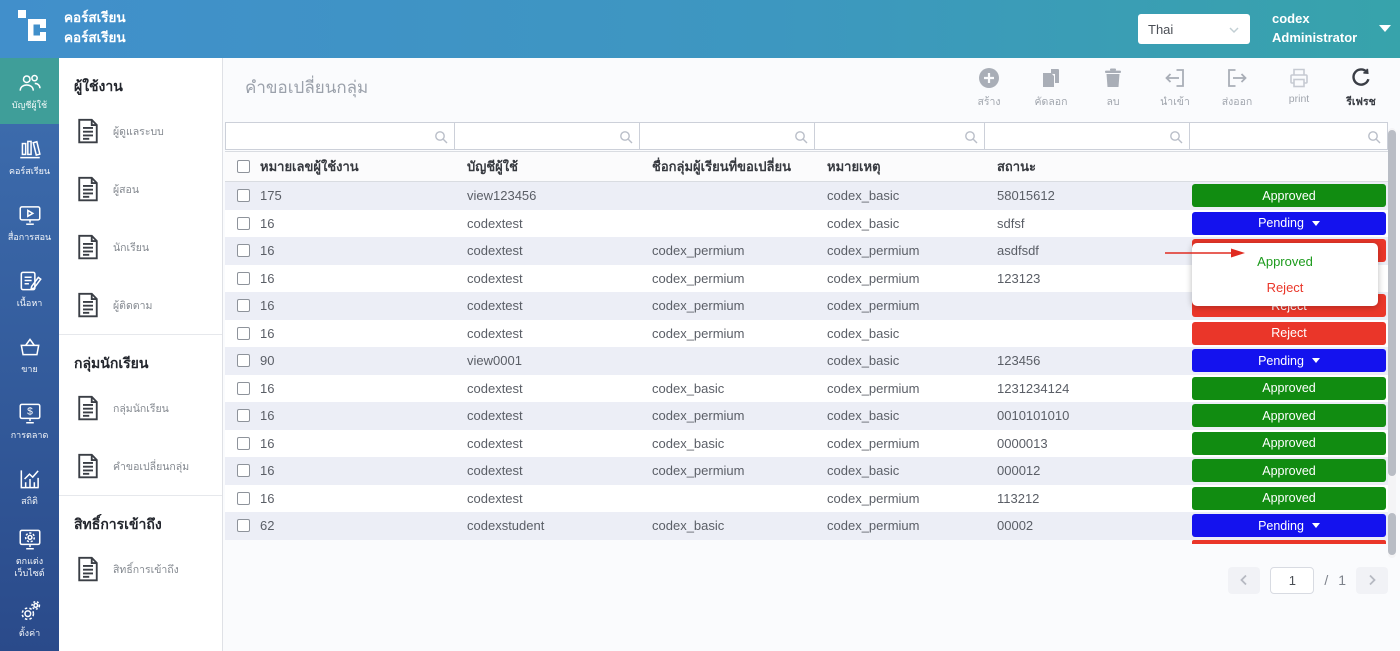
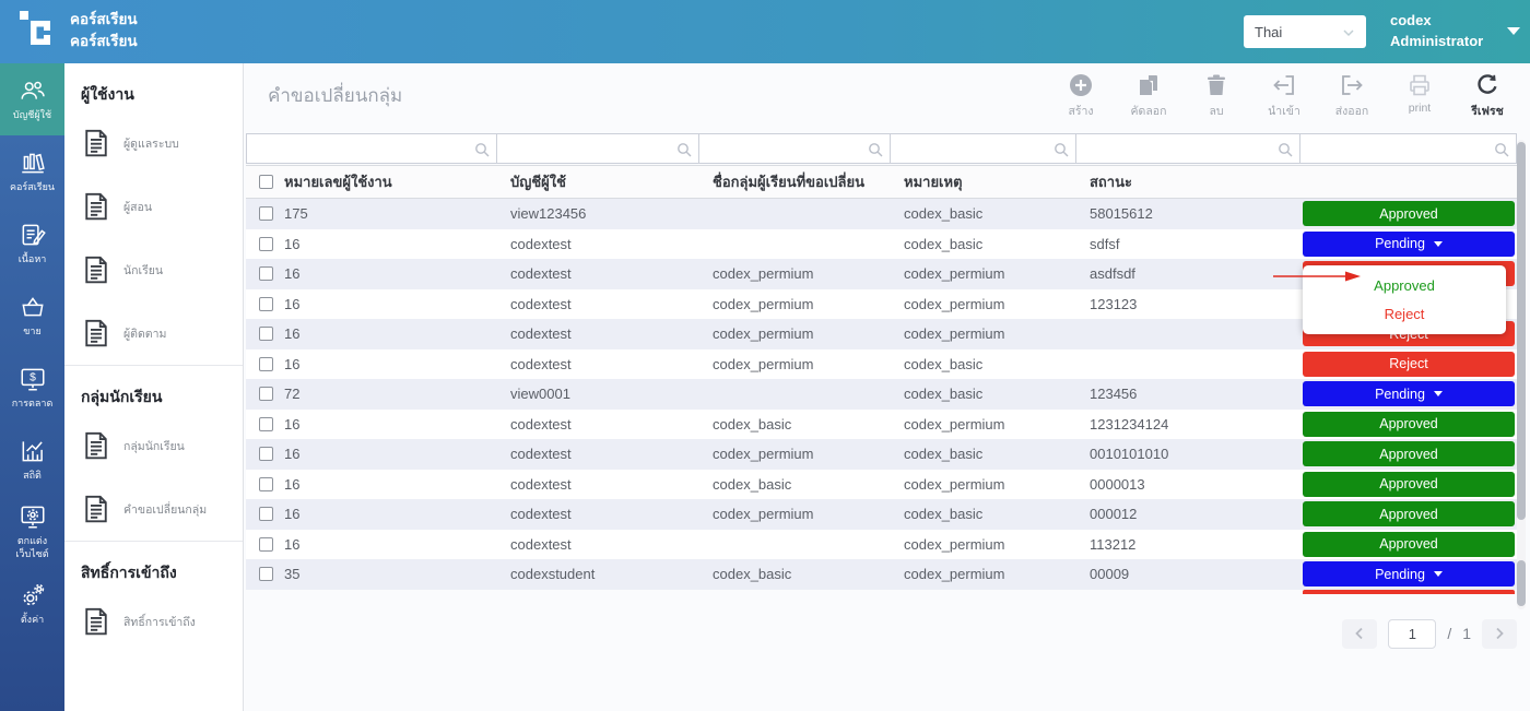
  คอร์สเรียน
  คอร์สเรียน
  Thai
  codex
  Administrator
  บัญชีผู้ใช้
  คอร์สเรียน
- สื่อการสอน
  เนื้อหา
  ขาย
  $
  การตลาด
  สถิติ
  ตกแต่ง
  เว็บไซต์
  ตั้งค่า
  ผู้ใช้งาน
  ผู้ดูแลระบบ
  ผู้สอน
  นักเรียน
  ผู้ติดตาม
  กลุ่มนักเรียน
  กลุ่มนักเรียน
  คำขอเปลี่ยนกลุ่ม
  สิทธิ์การเข้าถึง
  สิทธิ์การเข้าถึง
  คำขอเปลี่ยนกลุ่ม
  สร้าง
  คัดลอก
  ลบ
  นำเข้า
  ส่งออก
  print
  รีเฟรช
  หมายเลขผู้ใช้งาน
  บัญชีผู้ใช้
  ชื่อกลุ่มผู้เรียนที่ขอเปลี่ยน
  หมายเหตุ
  สถานะ
  175
  view123456
  codex_basic
  58015612
  Approved
  16
  codextest
  codex_basic
  sdfsf
  Pending
  16
  codextest
  codex_permium
  codex_permium
  asdfsdf
  16
  codextest
  codex_permium
  codex_permium
  123123
  16
  codextest
  codex_permium
  codex_permium
  16
  codextest
  codex_permium
  codex_basic
  Reject
- 90
+ 72
  view0001
  codex_basic
  123456
  Pending
  16
  codextest
  codex_basic
  codex_permium
  1231234124
  Approved
  16
  codextest
  codex_permium
  codex_basic
  0010101010
  Approved
  16
  codextest
  codex_basic
  codex_permium
  0000013
  Approved
  16
  codextest
  codex_permium
  codex_basic
  000012
  Approved
  16
  codextest
  codex_permium
  113212
  Approved
- 62
+ 35
  codexstudent
  codex_basic
  codex_permium
- 00002
+ 00009
  Pending
  Approved
  Reject
  1
  /
  1
